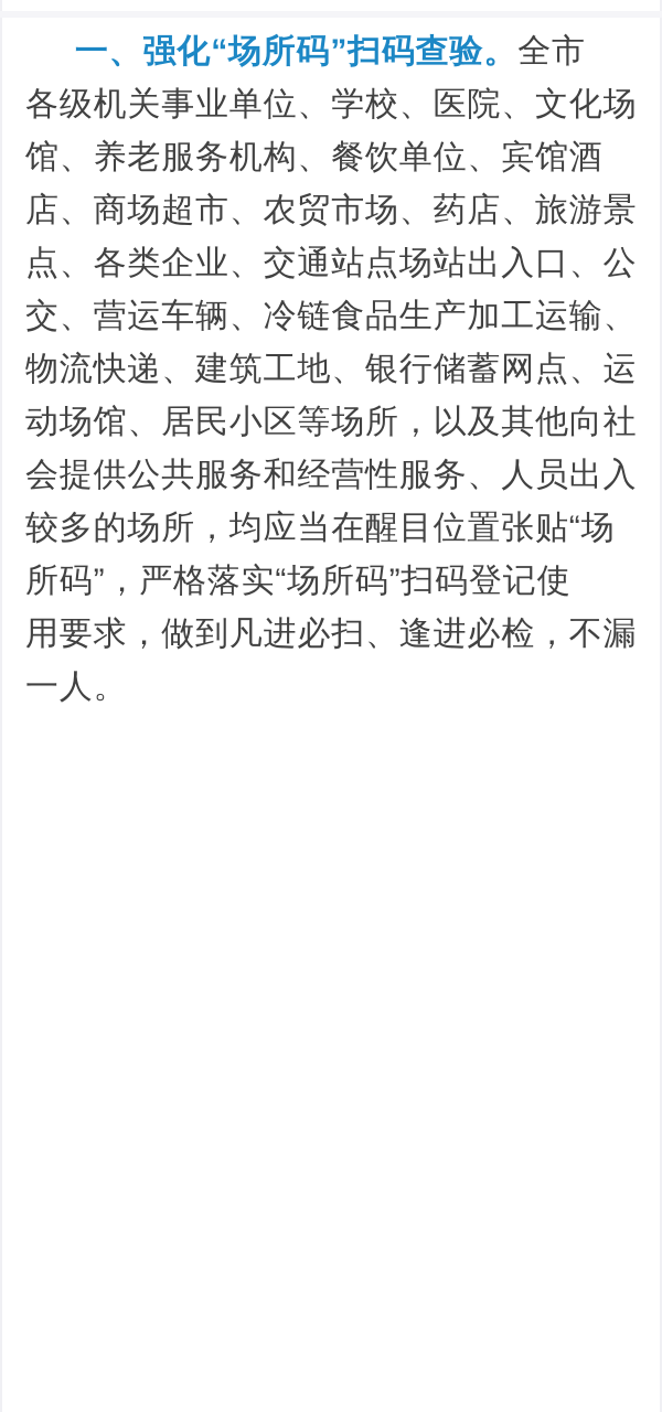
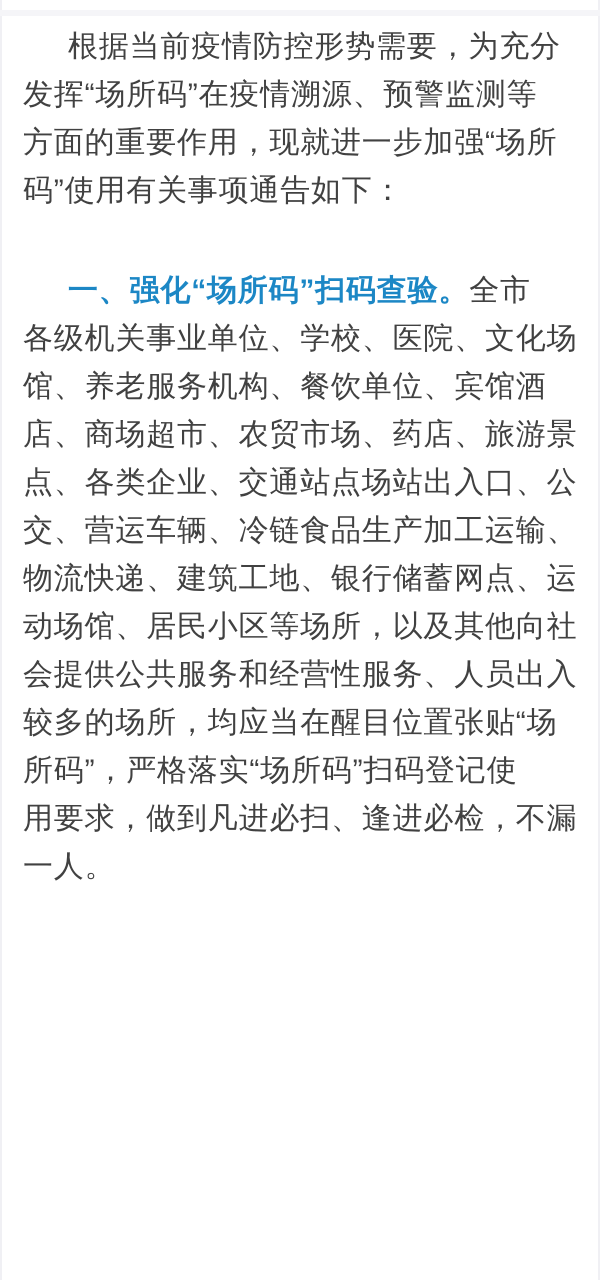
+ 根据当前疫情防控形势需要，为充分
+ 发挥“场所码”在疫情溯源、预警监测等
+ 方面的重要作用，现就进一步加强“场所
+ 码”使用有关事项通告如下：
  一、强化“场所码”扫码查验。全市
  各级机关事业单位、学校、医院、文化场
  馆、养老服务机构、餐饮单位、宾馆酒
  店、商场超市、农贸市场、药店、旅游景
  点、各类企业、交通站点场站出入口、公
  交、营运车辆、冷链食品生产加工运输、
  物流快递、建筑工地、银行储蓄网点、运
  动场馆、居民小区等场所，以及其他向社
  会提供公共服务和经营性服务、人员出入
  较多的场所，均应当在醒目位置张贴“场
  所码”，严格落实“场所码”扫码登记使
  用要求，做到凡进必扫、逢进必检，不漏
  一人。
